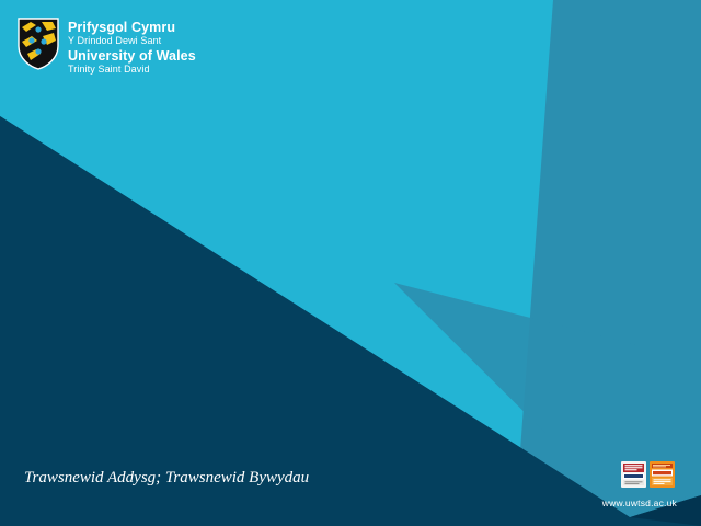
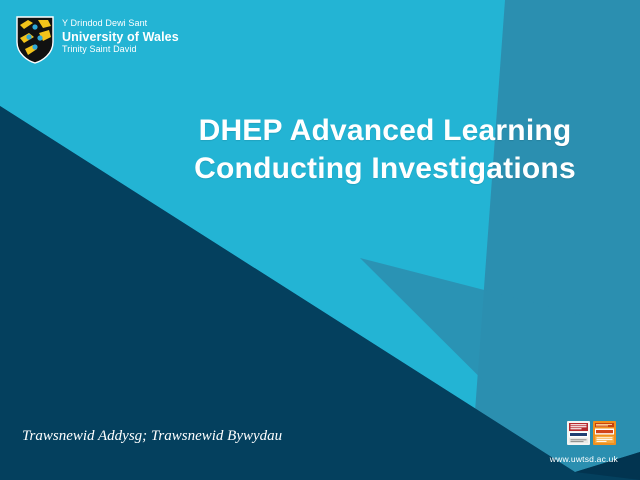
- Prifysgol Cymru
  Y Drindod Dewi Sant
  University of Wales
  Trinity Saint David
+ DHEP Advanced Learning
+ Conducting Investigations
  Trawsnewid Addysg; Trawsnewid Bywydau
  www.uwtsd.ac.uk
